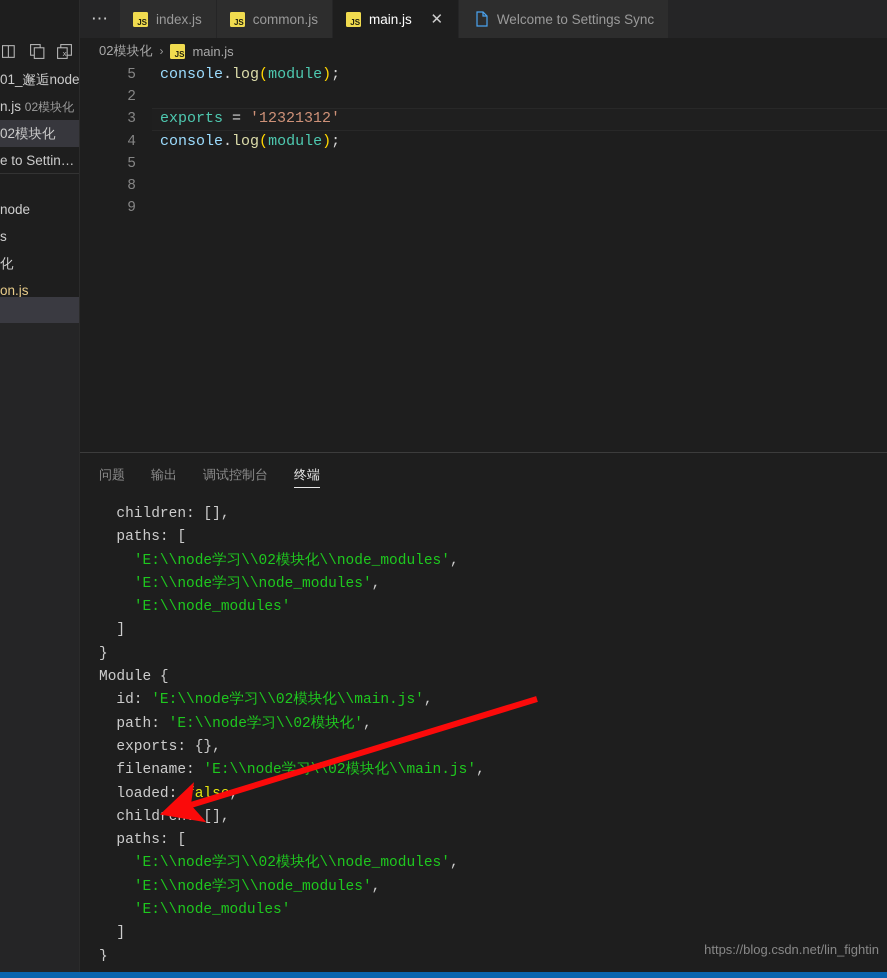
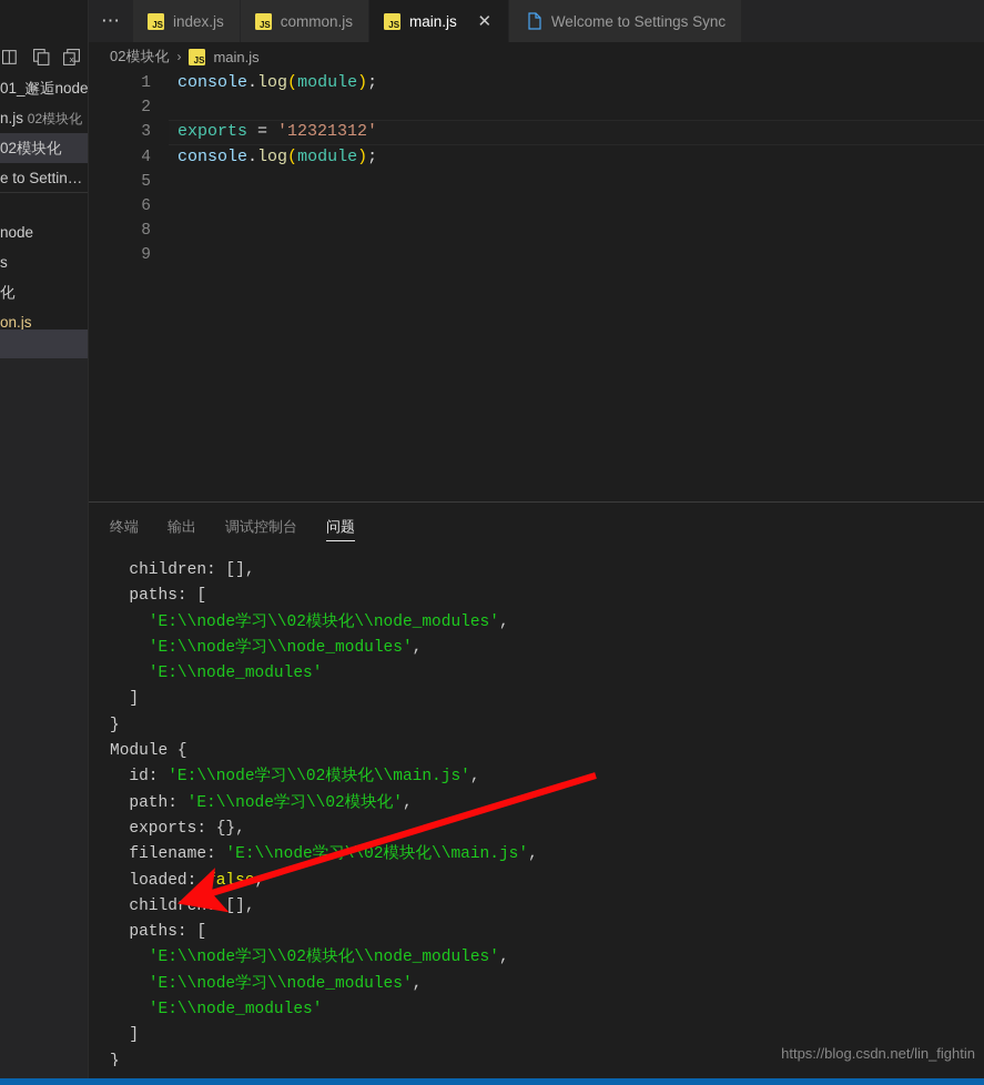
  x
  01_邂逅node
  n.js 02模块化
  02模块化
  e to Settin…
  node
  s
  化
  on.js
  ⋯
  JS
  index.js
  JS
  common.js
  JS
  main.js
  ✕
  Welcome to Settings Sync
  02模块化
  ›
  JS
  main.js
- 5 console.log(module);
+ 1 console.log(module);
  2
  3 exports = '12321312'
  4 console.log(module);
  5
+ 6
  8
  9
- 问题
+ 终端
  输出
  调试控制台
- 终端
+ 问题
  children: [],
  paths: [
  'E:\\node学习\\02模块化\\node_modules',
  'E:\\node学习\\node_modules',
  'E:\\node_modules'
  ]
  }
  Module {
  id: 'E:\\node学习\\02模块化\\main.js',
  path: 'E:\\node学习\\02模块化',
  exports: {},
  filename: 'E:\\node学\\02模块化\\main.js',
  loaded: fals
  children: [],
  paths: [
  'E:\\node学习\\02模块化\\node_modules',
  'E:\\node学习\\node_modules',
  'E:\\node_modules'
  ]
  }
  https://blog.csdn.net/lin_fightin
